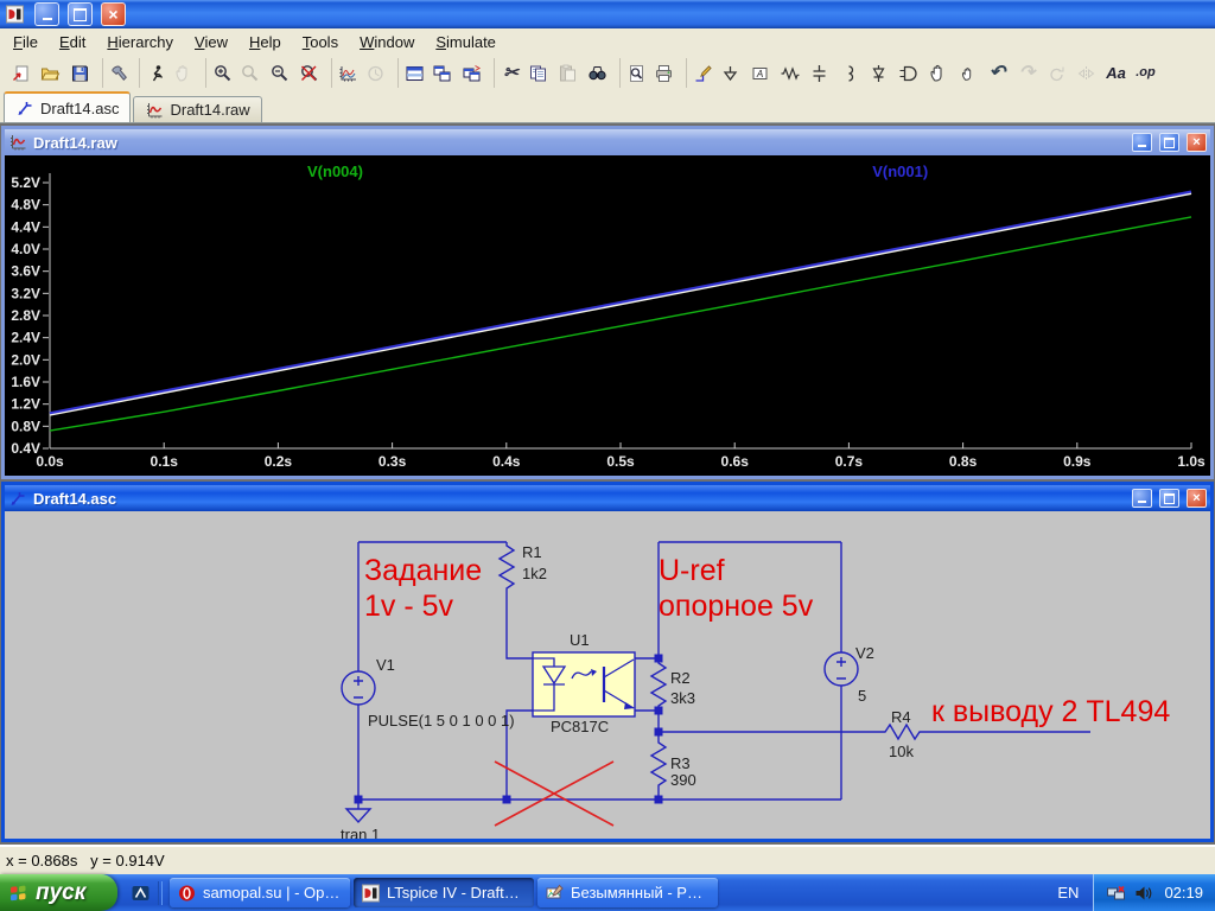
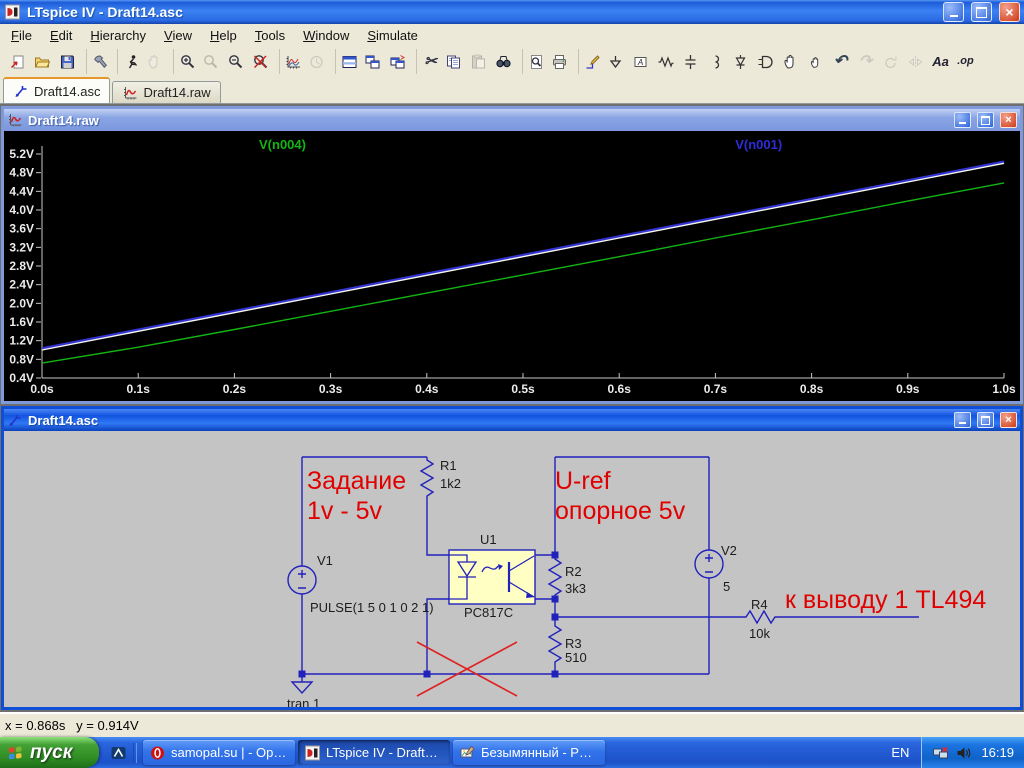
+ LTspice IV - Draft14.asc
  ×
  File
  Edit
  Hierarchy
  View
  Help
  Tools
  Window
  Simulate
  ✂
  A
  ↶
  ↷
  Aa
  .op
  Draft14.asc
  Draft14.raw
  Draft14.raw
  ×
  0.4V
  0.8V
  1.2V
  1.6V
  2.0V
  2.4V
  2.8V
  3.2V
  3.6V
  4.0V
  4.4V
  4.8V
  5.2V
  0.0s
  0.1s
  0.2s
  0.3s
  0.4s
  0.5s
  0.6s
  0.7s
  0.8s
  0.9s
  1.0s
  V(n004)
  V(n001)
  Draft14.asc
  ×
  R1
  1k2
  U1
  PC817C
  V1
- PULSE(1 5 0 1 0 0 1)
+ PULSE(1 5 0 1 0 2 1)
  R2
  3k3
  R3
- 390
+ 510
  R4
  10k
  V2
  5
  tran 1
  Задание
  1v - 5v
  U-ref
  опорное 5v
- к выводу 2 TL494
+ к выводу 1 TL494
  x = 0.868s y = 0.914V
  пуск
  samopal.su | - Opera
  LTspice IV - Draft14.
  Безымянный - Paint
  EN
- 02:19
+ 16:19
